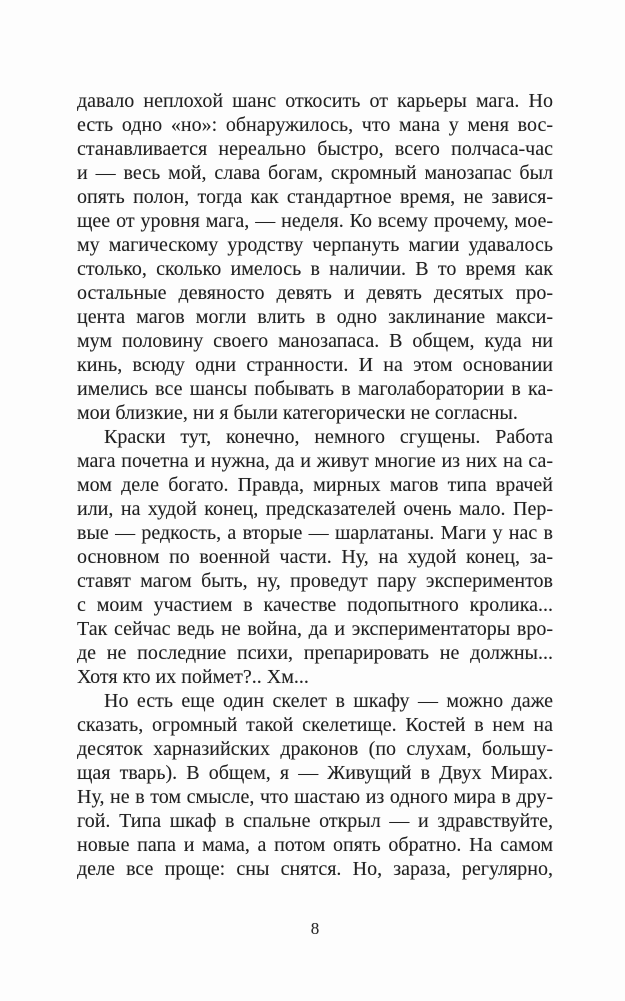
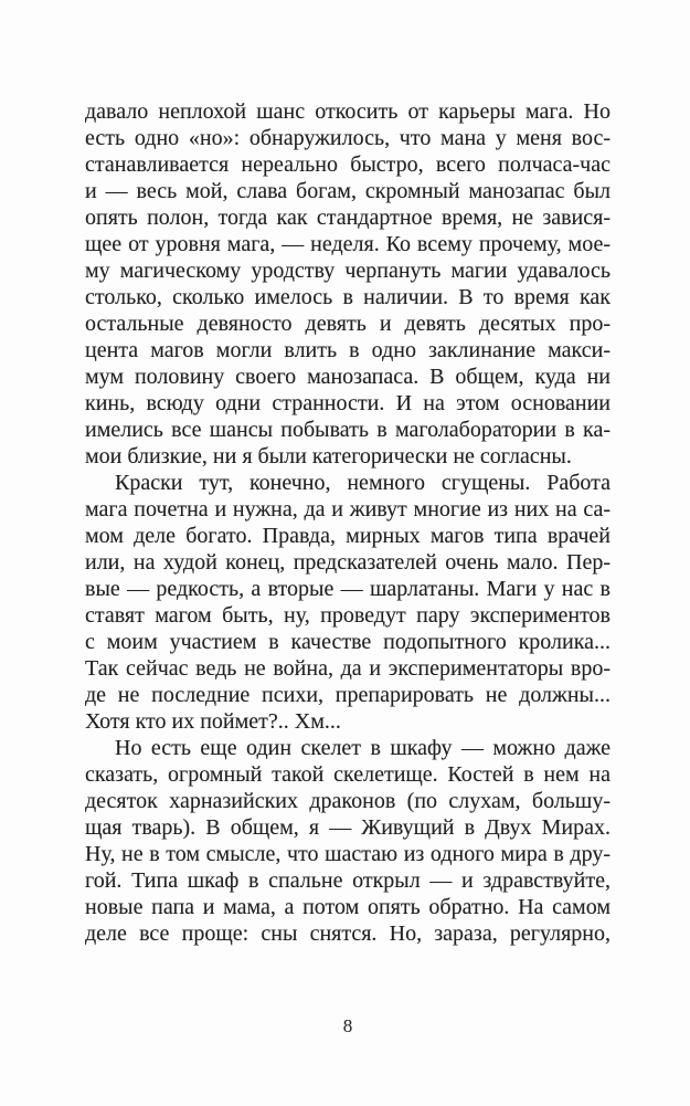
  давало неплохой шанс откосить от карьеры мага. Но
  есть одно «но»: обнаружилось, что мана у меня вос-
  станавливается нереально быстро, всего полчаса-час
  и — весь мой, слава богам, скромный манозапас был
  опять полон, тогда как стандартное время, не завися-
  щее от уровня мага, — неделя. Ко всему прочему, мое-
  му магическому уродству черпануть магии удавалось
  столько, сколько имелось в наличии. В то время как
  остальные девяносто девять и девять десятых про-
  цента магов могли влить в одно заклинание макси-
  мум половину своего манозапаса. В общем, куда ни
  кинь, всюду одни странности. И на этом основании
  имелись все шансы побывать в маголаборатории в ка-
  мои близкие, ни я были категорически не согласны.
  Краски тут, конечно, немного сгущены. Работа
  мага почетна и нужна, да и живут многие из них на са-
  мом деле богато. Правда, мирных магов типа врачей
  или, на худой конец, предсказателей очень мало. Пер-
  вые — редкость, а вторые — шарлатаны. Маги у нас в
- основном по военной части. Ну, на худой конец, за-
  ставят магом быть, ну, проведут пару экспериментов
  с моим участием в качестве подопытного кролика...
  Так сейчас ведь не война, да и экспериментаторы вро-
  де не последние психи, препарировать не должны...
  Хотя кто их поймет?.. Хм...
  Но есть еще один скелет в шкафу — можно даже
  сказать, огромный такой скелетище. Костей в нем на
  десяток харназийских драконов (по слухам, большу-
  щая тварь). В общем, я — Живущий в Двух Мирах.
  Ну, не в том смысле, что шастаю из одного мира в дру-
  гой. Типа шкаф в спальне открыл — и здравствуйте,
  новые папа и мама, а потом опять обратно. На самом
  деле все проще: сны снятся. Но, зараза, регулярно,
  8
